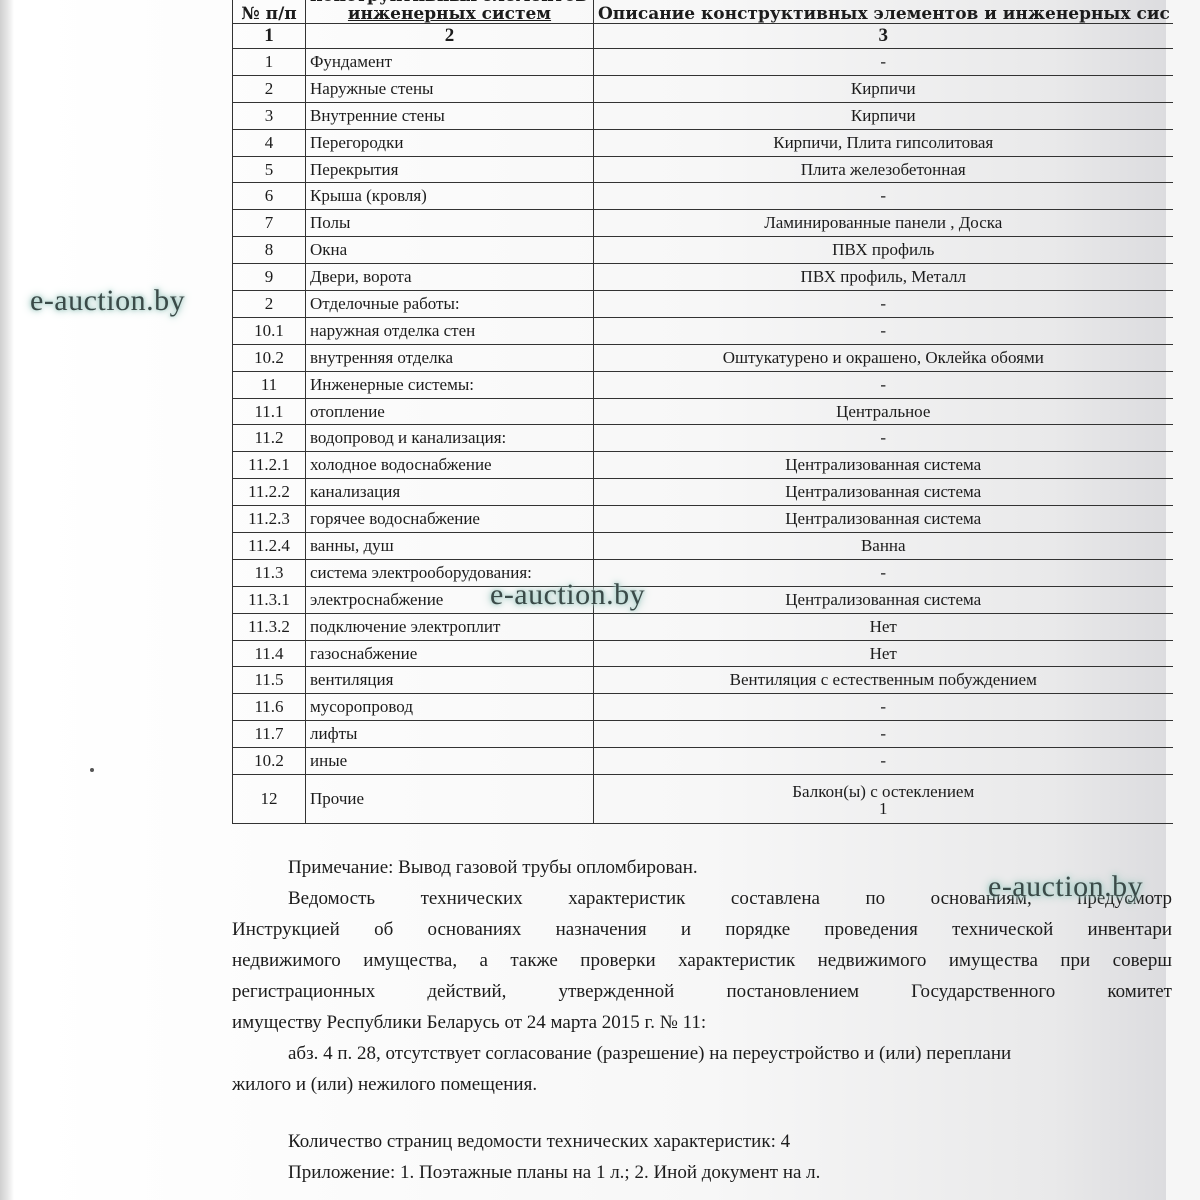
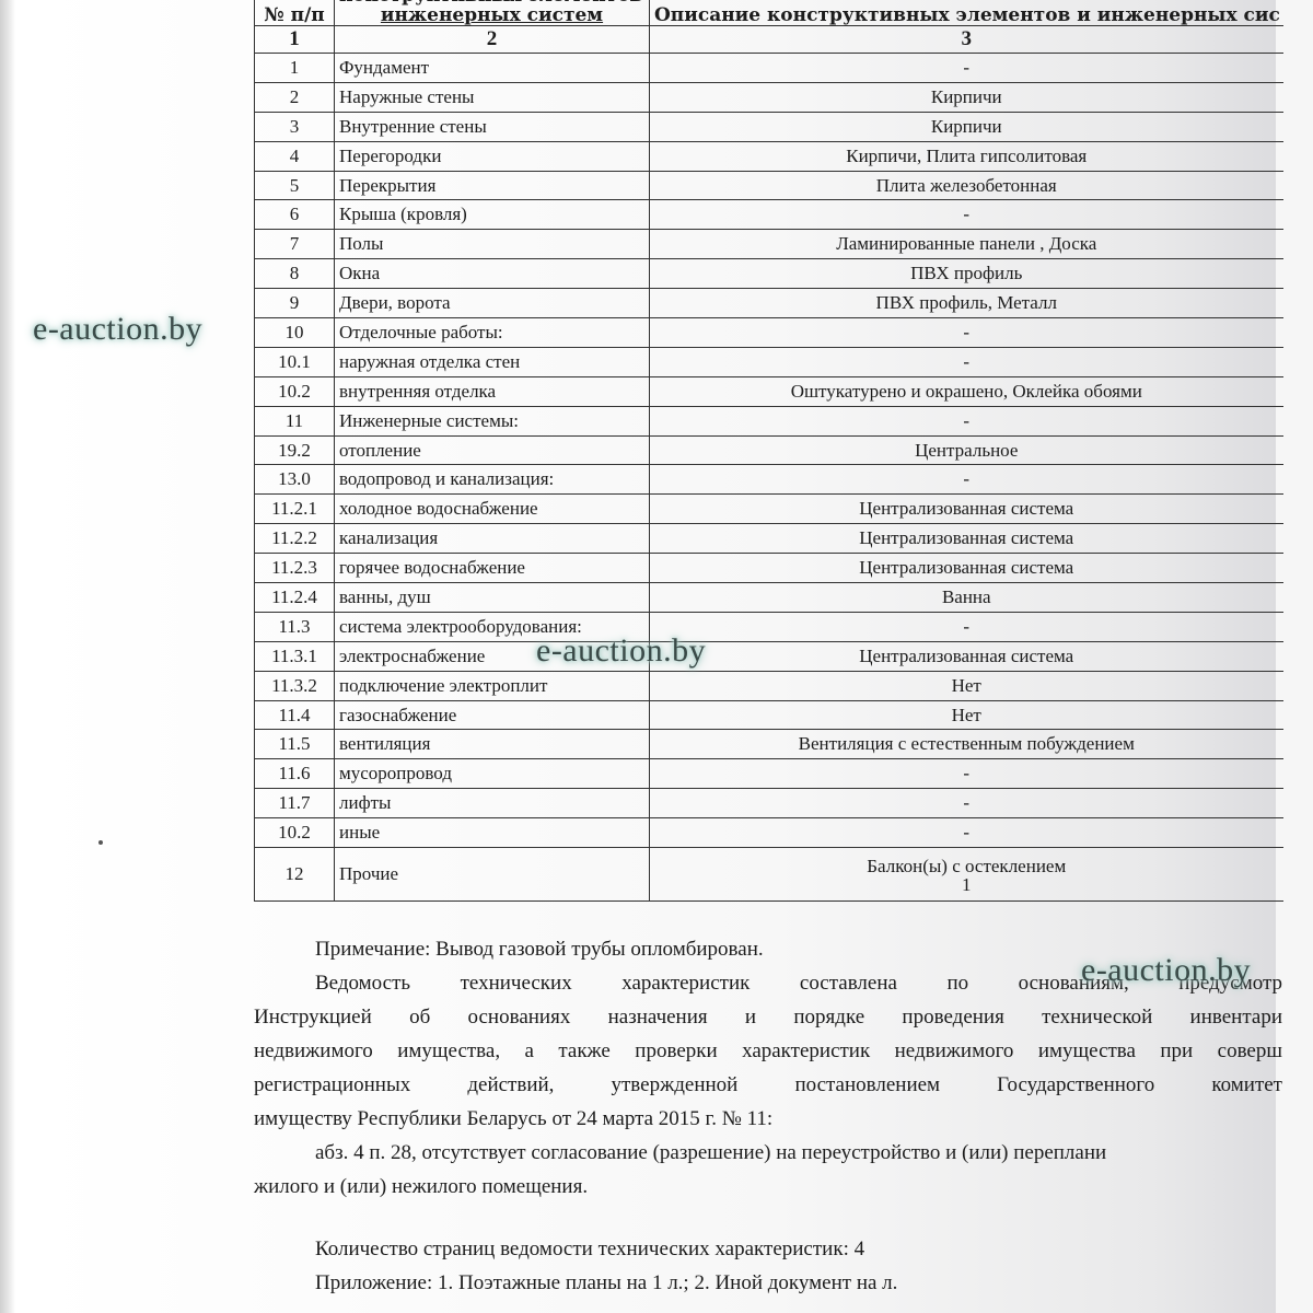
  № п/п	инженерных систем	Описание конструктивных элементов и инженерных сис
  1	2	3
  1	Фундамент	-
  2	Наружные стены	Кирпичи
  3	Внутренние стены	Кирпичи
  4	Перегородки	Кирпичи, Плита гипсолитовая
  5	Перекрытия	Плита железобетонная
  6	Крыша (кровля)	-
  7	Полы	Ламинированные панели , Доска
  8	Окна	ПВХ профиль
  9	Двери, ворота	ПВХ профиль, Металл
- 2	Отделочные работы:	-
+ 10	Отделочные работы:	-
  10.1	наружная отделка стен	-
  10.2	внутренняя отделка	Оштукатурено и окрашено, Оклейка обоями
  11	Инженерные системы:	-
- 11.1	отопление	Центральное
+ 19.2	отопление	Центральное
- 11.2	водопровод и канализация:	-
+ 13.0	водопровод и канализация:	-
  11.2.1	холодное водоснабжение	Централизованная система
  11.2.2	канализация	Централизованная система
  11.2.3	горячее водоснабжение	Централизованная система
  11.2.4	ванны, душ	Ванна
  11.3	система электрооборудования:	-
  11.3.1	электроснабжение	Централизованная система
  11.3.2	подключение электроплит	Нет
  11.4	газоснабжение	Нет
  11.5	вентиляция	Вентиляция с естественным побуждением
  11.6	мусоропровод	-
  11.7	лифты	-
  10.2	иные	-
  12	Прочие	Балкон(ы) с остеклением1
  Примечание: Вывод газовой трубы опломбирован.
  Ведомость технических характеристик составлена по основаниям, предусмотр
  Инструкцией об основаниях назначения и порядке проведения технической инвентари
  недвижимого имущества, а также проверки характеристик недвижимого имущества при соверш
  регистрационных действий, утвержденной постановлением Государственного комитет
  имуществу Республики Беларусь от 24 марта 2015 г. № 11:
  абз. 4 п. 28, отсутствует согласование (разрешение) на переустройство и (или) переплани
  жилого и (или) нежилого помещения.
  Количество страниц ведомости технических характеристик: 4
  Приложение: 1. Поэтажные планы на 1 л.; 2. Иной документ на л.
  e-auction.by
  e-auction.by
  e-auction.by
